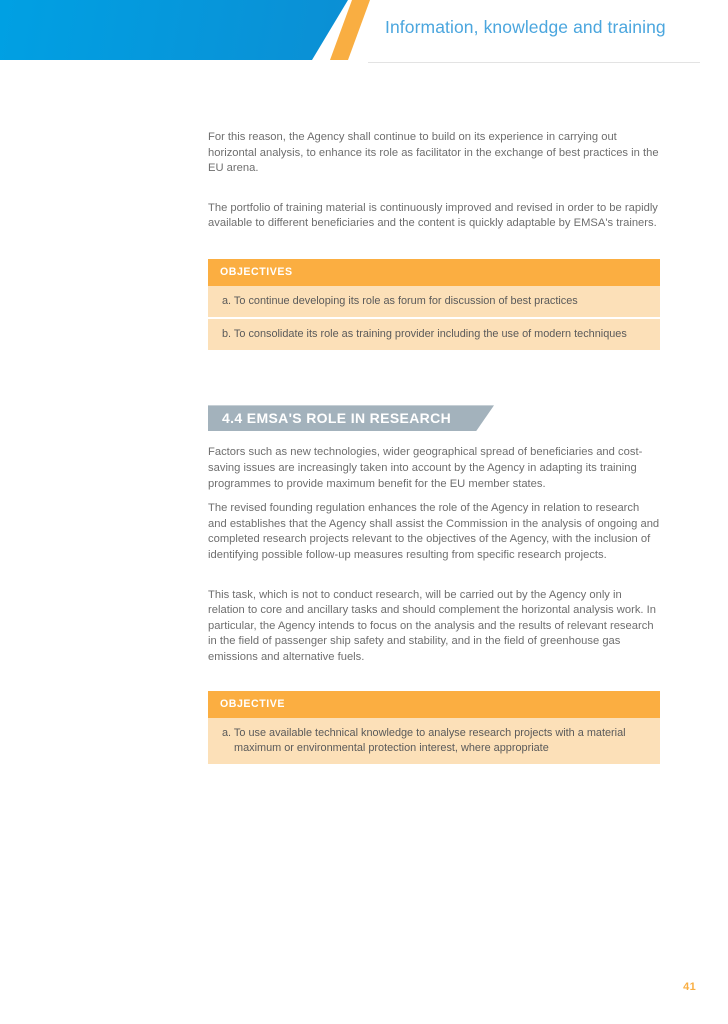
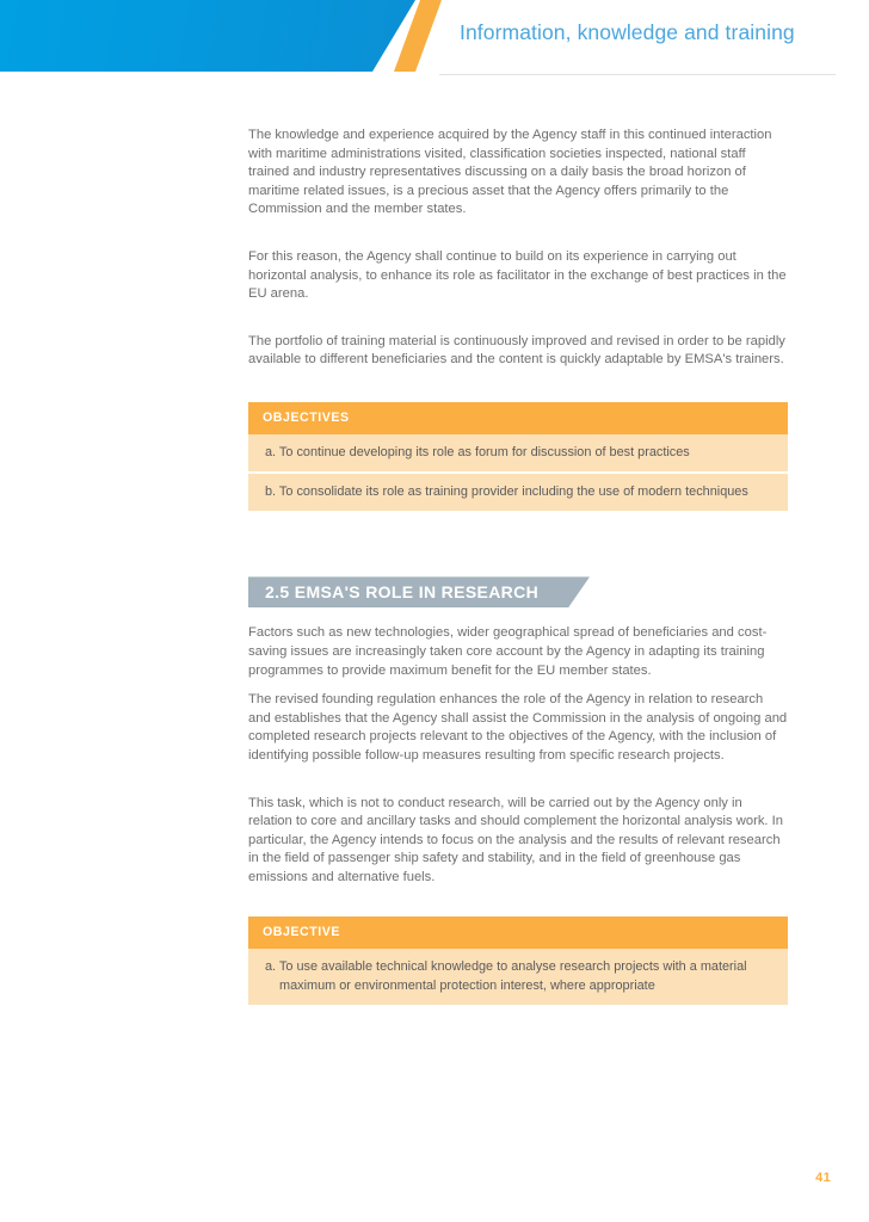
  Information, knowledge and training
+ The knowledge and experience acquired by the Agency staff in this continued interaction with maritime administrations visited, classification societies inspected, national staff trained and industry representatives discussing on a daily basis the broad horizon of maritime related issues, is a precious asset that the Agency offers primarily to the Commission and the member states.
  For this reason, the Agency shall continue to build on its experience in carrying out horizontal analysis, to enhance its role as facilitator in the exchange of best practices in the EU arena.
  The portfolio of training material is continuously improved and revised in order to be rapidly available to different beneficiaries and the content is quickly adaptable by EMSA's trainers.
  OBJECTIVES
  a. To continue developing its role as forum for discussion of best practices
  b. To consolidate its role as training provider including the use of modern techniques
- 4.4 EMSA'S ROLE IN RESEARCH
+ 2.5 EMSA'S ROLE IN RESEARCH
- Factors such as new technologies, wider geographical spread of beneficiaries and cost-saving issues are increasingly taken into account by the Agency in adapting its training programmes to provide maximum benefit for the EU member states.
+ Factors such as new technologies, wider geographical spread of beneficiaries and cost-saving issues are increasingly taken core account by the Agency in adapting its training programmes to provide maximum benefit for the EU member states.
  The revised founding regulation enhances the role of the Agency in relation to research and establishes that the Agency shall assist the Commission in the analysis of ongoing and completed research projects relevant to the objectives of the Agency, with the inclusion of identifying possible follow-up measures resulting from specific research projects.
  This task, which is not to conduct research, will be carried out by the Agency only in relation to core and ancillary tasks and should complement the horizontal analysis work. In particular, the Agency intends to focus on the analysis and the results of relevant research in the field of passenger ship safety and stability, and in the field of greenhouse gas emissions and alternative fuels.
  OBJECTIVE
  a. To use available technical knowledge to analyse research projects with a material
  maximum or environmental protection interest, where appropriate
  41
